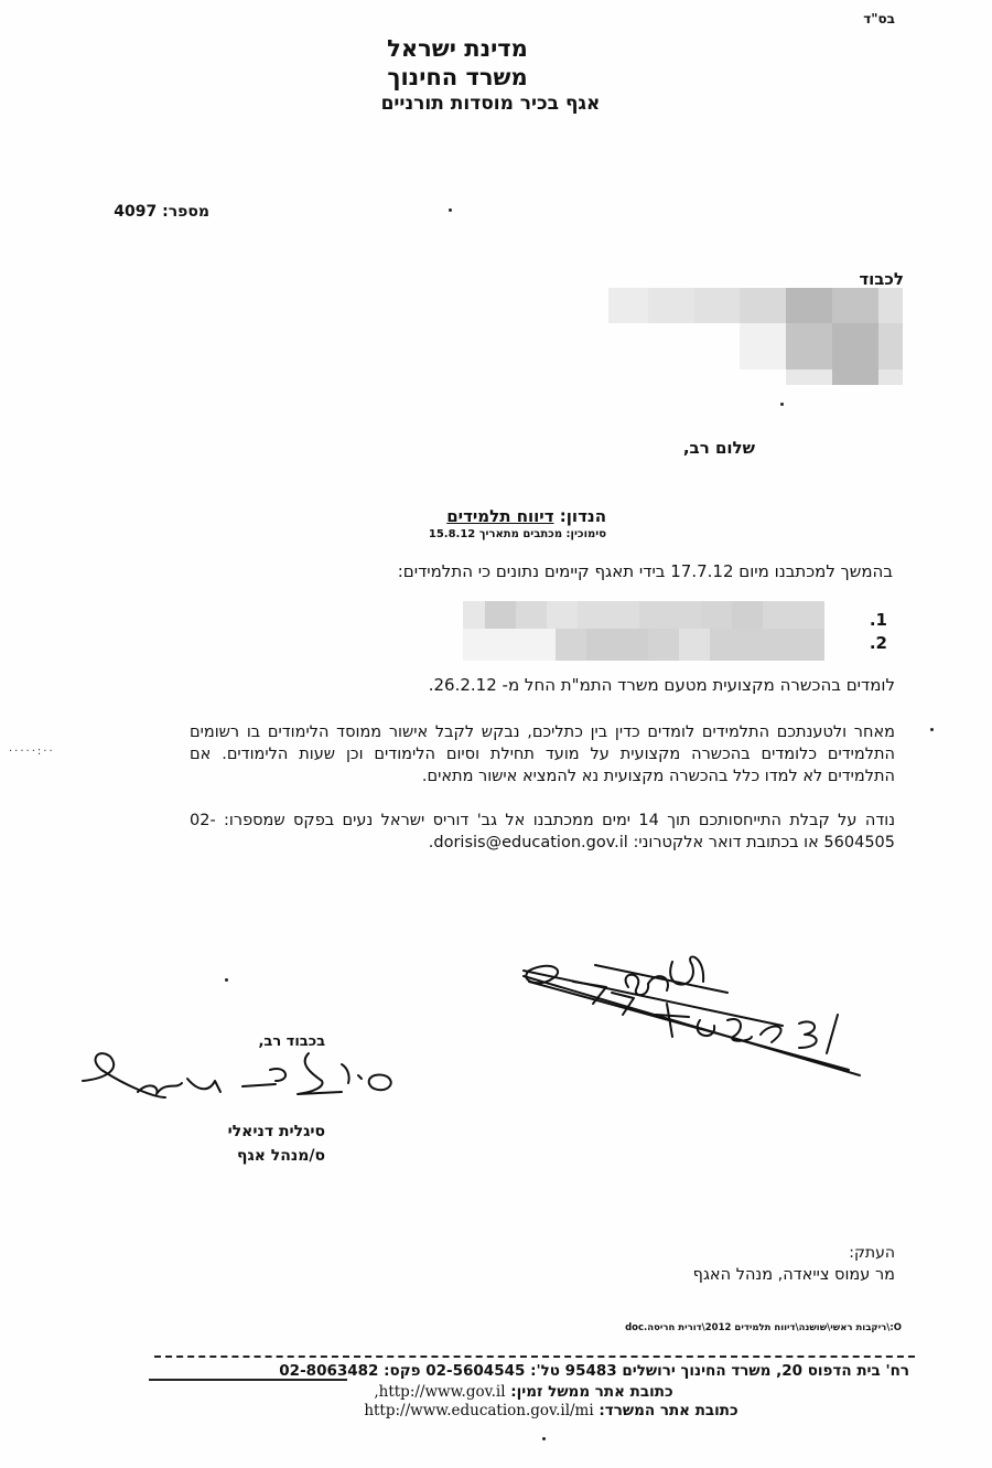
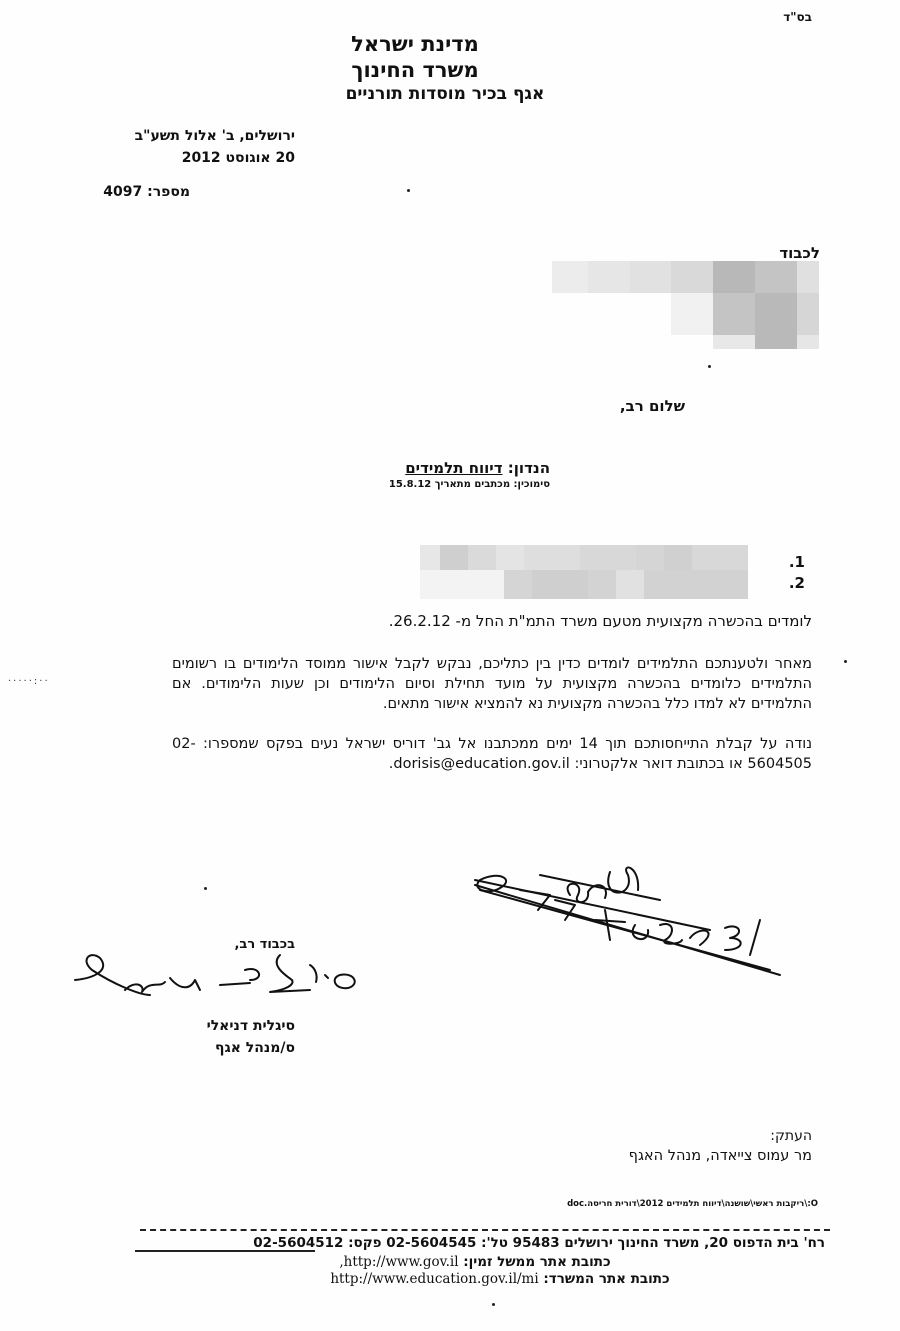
  בס"ד
  מדינת ישראל
  משרד החינוך
  אגף בכיר מוסדות תורניים
+ ירושלים, ב' אלול תשע"ב
+ 20 אוגוסט 2012
  מספר: 4097
  לכבוד
  שלום רב,
  הנדון: דיווח תלמידים
  סימוכין: מכתבים מתאריך 15.8.12
- בהמשך למכתבנו מיום 17.7.12 בידי תאגף קיימים נתונים כי התלמידים:
  .1
  .2
  לומדים בהכשרה מקצועית מטעם משרד התמ"ת החל מ- 26.2.12.
  ·····:··
  מאחר ולטענתכם התלמידים לומדים כדין בין כתליכם, נבקש לקבל אישור ממוסד הלימודים בו רשומים התלמידים כלומדים בהכשרה מקצועית על מועד תחילת וסיום הלימודים וכן שעות הלימודים. אם התלמידים לא למדו כלל בהכשרה מקצועית נא להמציא אישור מתאים.
  נודה על קבלת התייחסותכם תוך 14 ימים ממכתבנו אל גב' דוריס ישראל נעים בפקס שמספרו: 02-5604505 או בכתובת דואר אלקטרוני: dorisis@education.gov.il.
  בכבוד רב,
  סיגלית דניאלי
  ס/מנהל אגף
  העתק:
  מר עמוס צייאדה, מנהל האגף
  O:\ריקבות ראשי\שושנה\דיווח תלמידים 2012\דורית חריסה.doc
- רח' בית הדפוס 20, משרד החינוך ירושלים 95483 טל': 02-5604545 פקס: 02-8063482
+ רח' בית הדפוס 20, משרד החינוך ירושלים 95483 טל': 02-5604545 פקס: 02-5604512
  כתובת אתר ממשל זמין: http://www.gov.il,
  כתובת אתר המשרד: http://www.education.gov.il/mi
